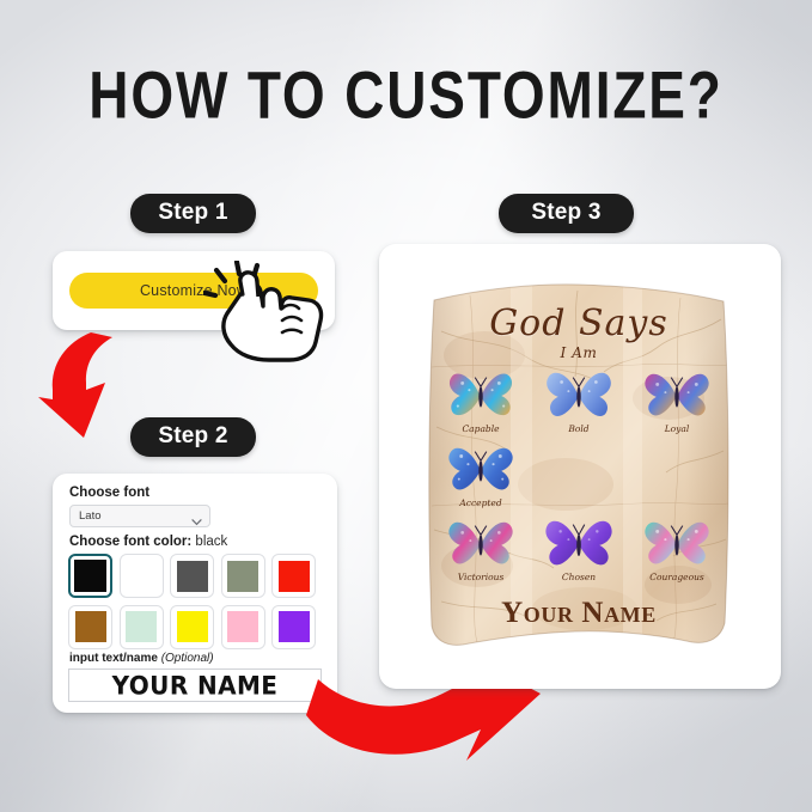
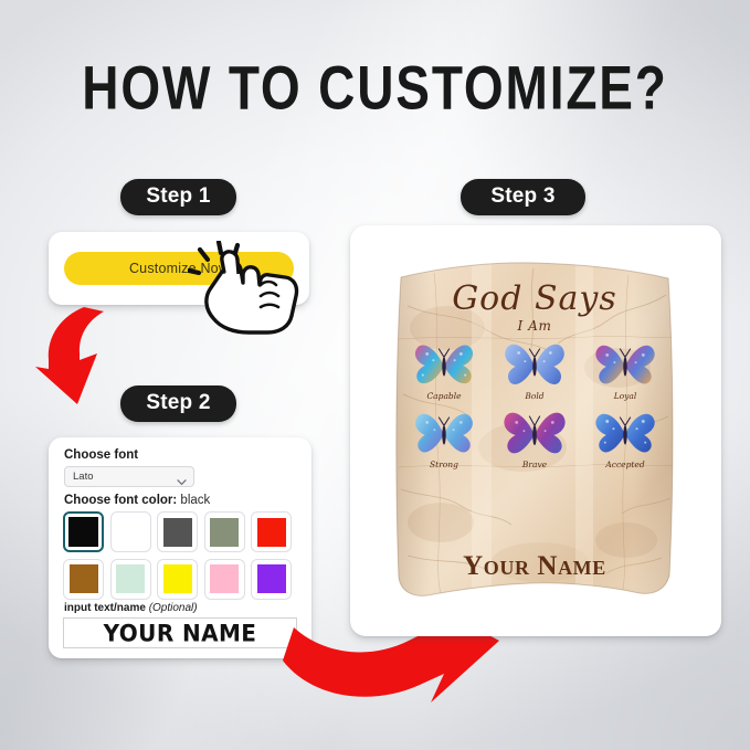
  HOW TO CUSTOMIZE?
  Step 1
  Step 2
  Step 3
  Customize No
  Choose font
  Lato
  Choose font color: black
  input text/name (Optional)
  YOUR NAME
  God Says
  I Am
  Capable
  Bold
  Loyal
+ Strong
+ Brave
  Accepted
- Victorious
- Chosen
- Courageous
  Your Name
